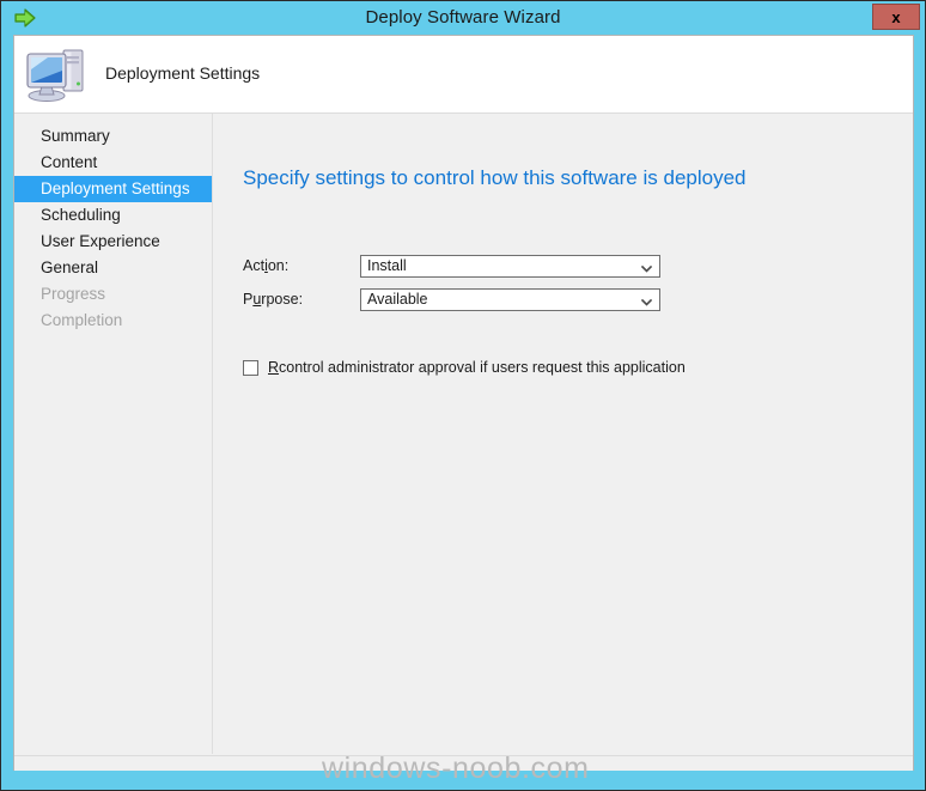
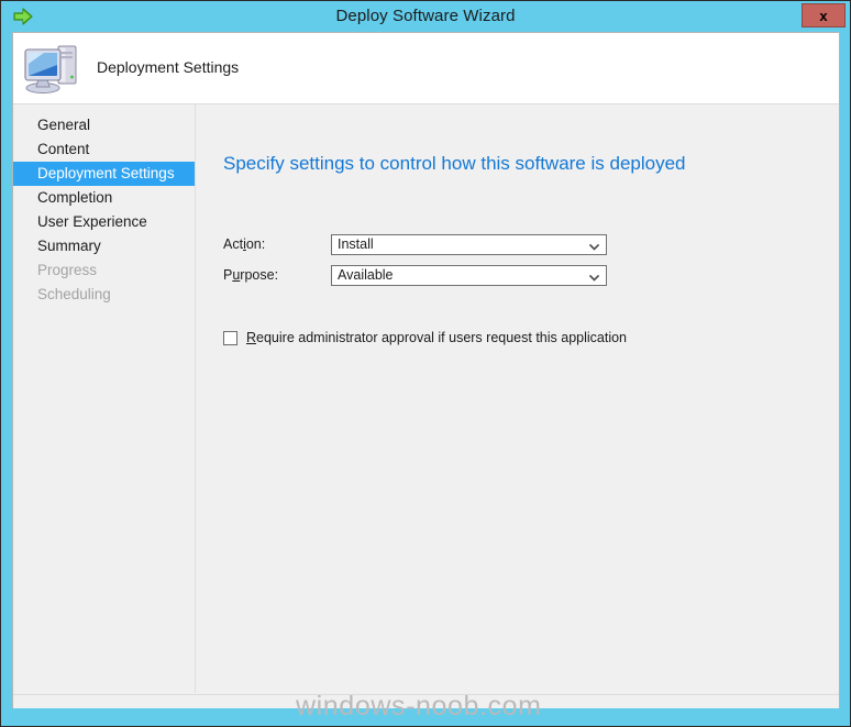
  Deploy Software Wizard
  x
  Deployment Settings
- Summary
+ General
  Content
  Deployment Settings
- Scheduling
+ Completion
  User Experience
- General
+ Summary
  Progress
- Completion
+ Scheduling
  Specify settings to control how this software is deployed
  Action:
  Install
  Purpose:
  Available
- Rcontrol administrator approval if users request this application
+ Require administrator approval if users request this application
  windows-noob.com
